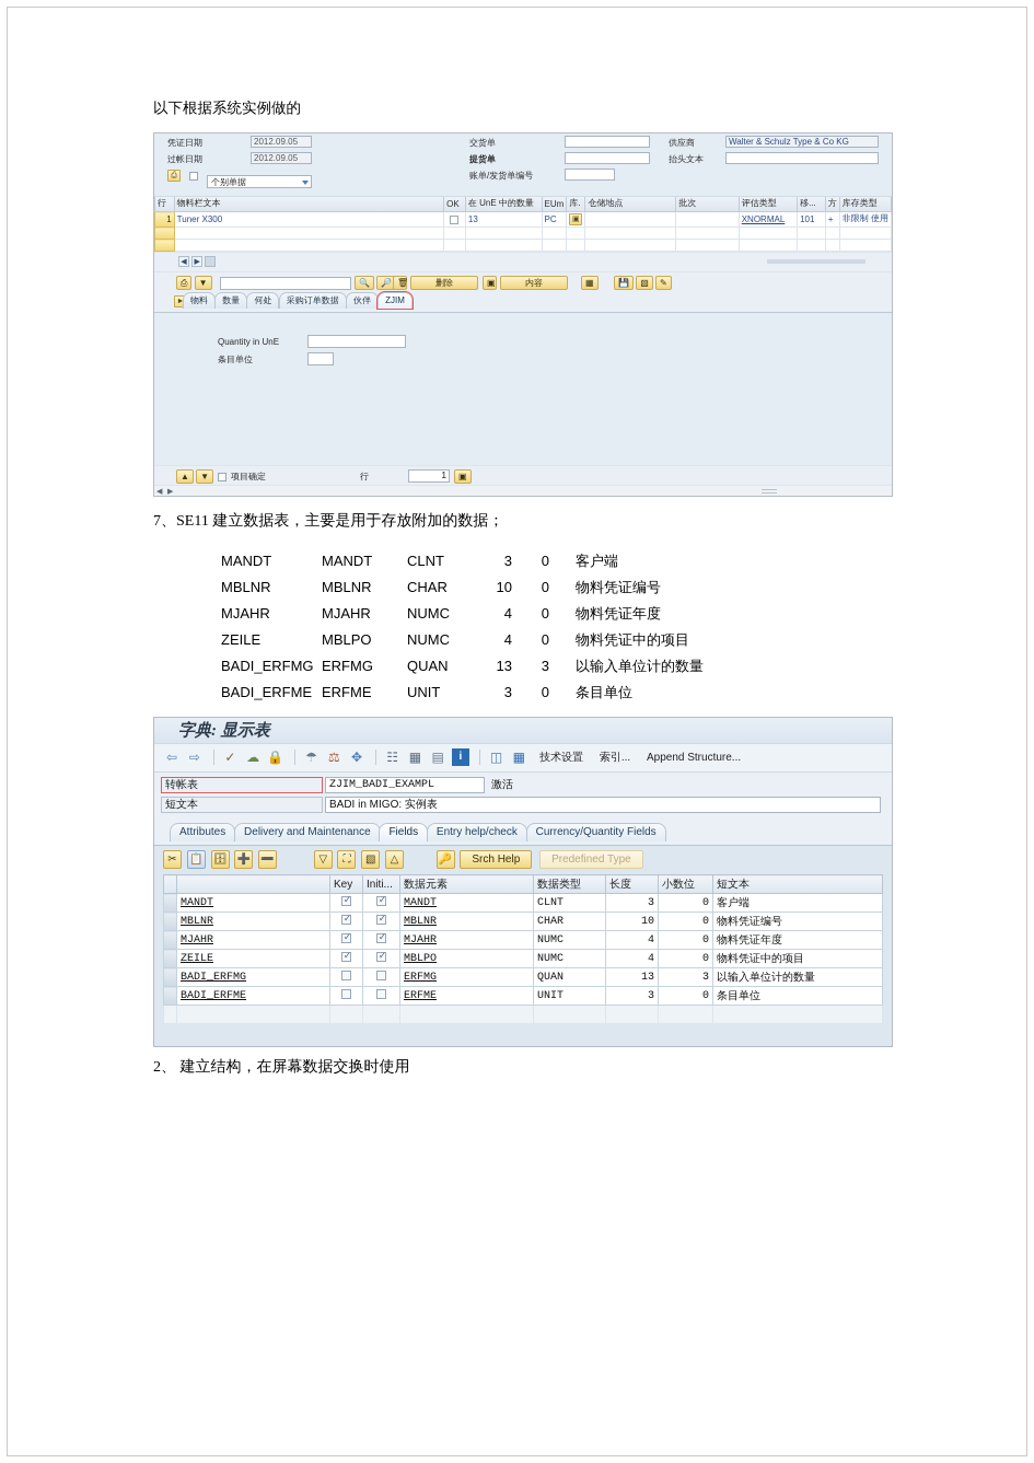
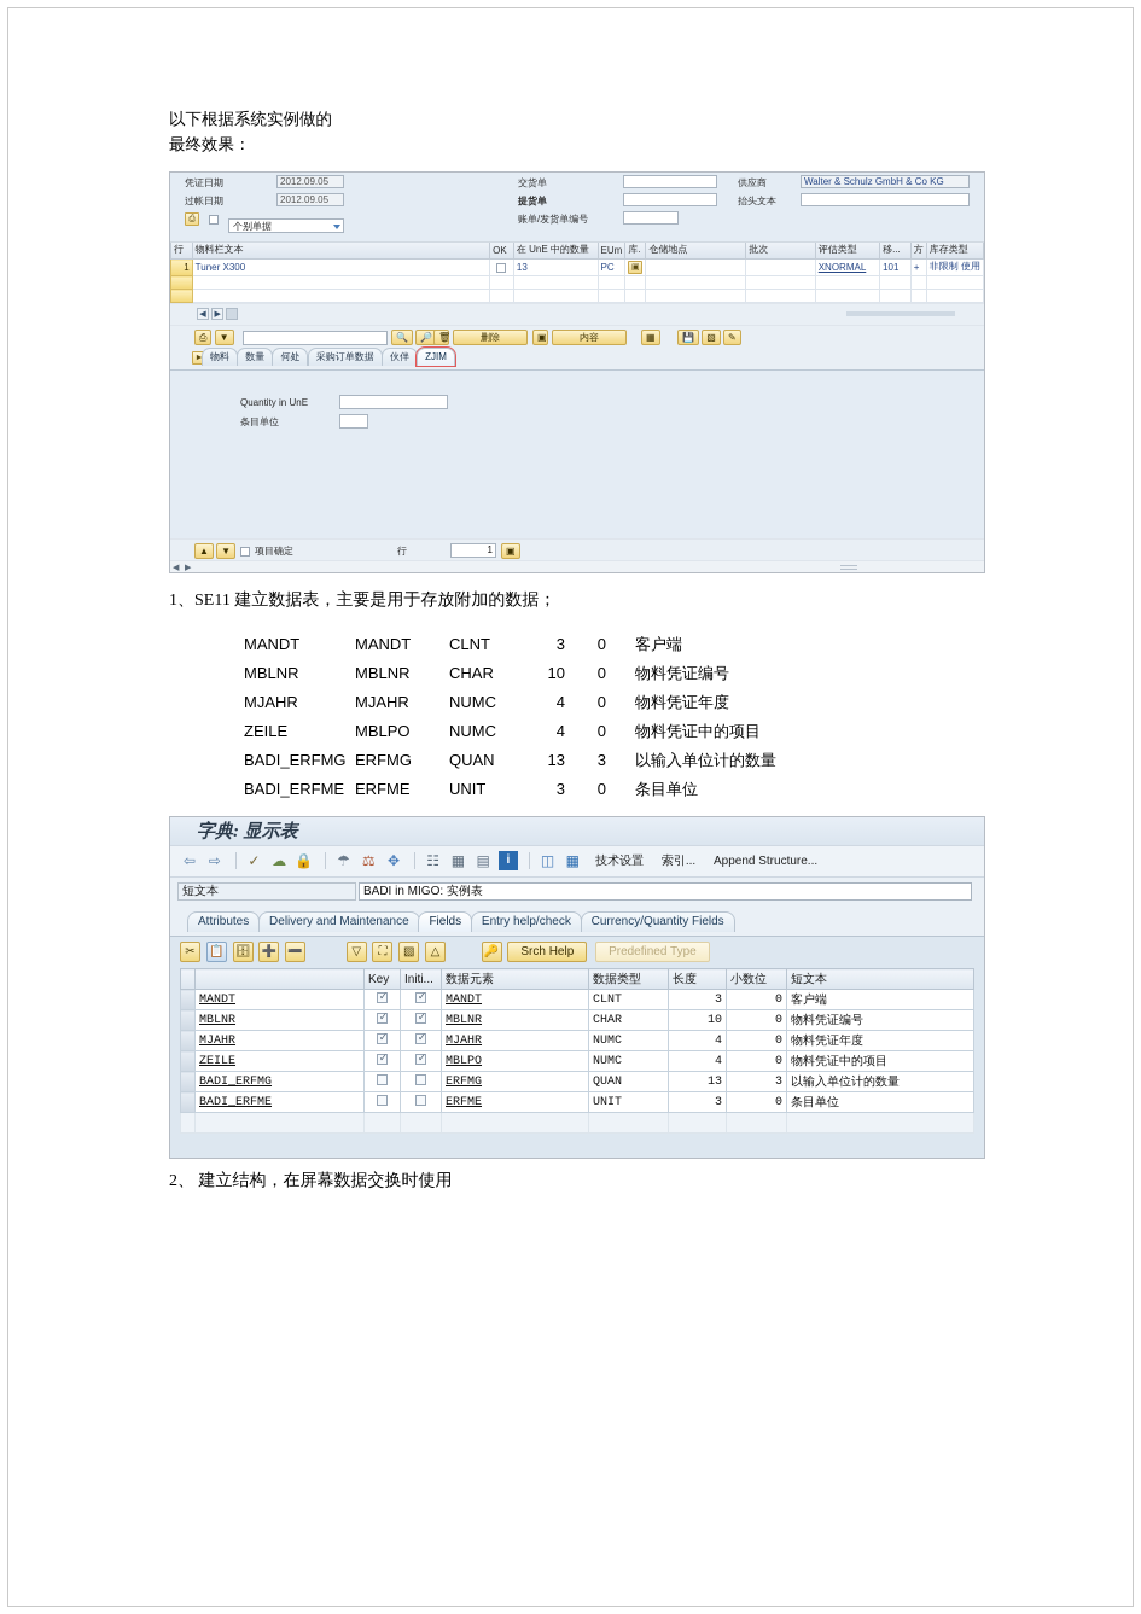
  以下根据系统实例做的
+ 最终效果：
  凭证日期
  2012.09.05
  过帐日期
  2012.09.05
  个别单据
  交货单
  提货单
  账单/发货单编号
  供应商
- Walter & Schulz Type & Co KG
+ Walter & Schulz GmbH & Co KG
  抬头文本
  行	物料栏文本	OK	在 UnE 中的数量	EUm	库.	仓储地点	批次	评估类型	移...	方	库存类型
  1	Tuner X300		13	PC				XNORMAL	101	+	非限制 使用
  ⎙ ▼
  🔍 🔎
  🗑
  删除
  ▣
  内容
  ▦
  💾 ▧ ✎
  物料 数量 何处 采购订单数据 伙伴 ZJIM
  Quantity in UnE
  条目单位
  ▲ ▼
  项目确定
  行
  1
  ▣
- 7、SE11 建立数据表，主要是用于存放附加的数据；
+ 1、SE11 建立数据表，主要是用于存放附加的数据；
  MANDT
  MANDT
  CLNT
  3
  0
  客户端
  MBLNR
  MBLNR
  CHAR
  10
  0
  物料凭证编号
  MJAHR
  MJAHR
  NUMC
  4
  0
  物料凭证年度
  ZEILE
  MBLPO
  NUMC
  4
  0
  物料凭证中的项目
  BADI_ERFMG
  ERFMG
  QUAN
  13
  3
  以输入单位计的数量
  BADI_ERFME
  ERFME
  UNIT
  3
  0
  条目单位
  字典: 显示表
  ⇦ ⇨ ✓ ☁ 🔒 ☂ ⚖ ✥ ☷ ▦ ▤ i ◫ ▦ 技术设置 索引... Append Structure...
- 转帐表
- ZJIM_BADI_EXAMPL
- 激活
  短文本
  BADI in MIGO: 实例表
  Attributes Delivery and Maintenance Fields Entry help/check Currency/Quantity Fields
  ✂ 📋 🗄 ➕ ➖ ▽ ⛶ ▧ △ 🔑 Srch Help Predefined Type
  		Key	Initi...	数据元素	数据类型	长度	小数位	短文本
  	MANDT			MANDT	CLNT	3	0	客户端
  	MBLNR			MBLNR	CHAR	10	0	物料凭证编号
  	MJAHR			MJAHR	NUMC	4	0	物料凭证年度
  	ZEILE			MBLPO	NUMC	4	0	物料凭证中的项目
  	BADI_ERFMG			ERFMG	QUAN	13	3	以输入单位计的数量
  	BADI_ERFME			ERFME	UNIT	3	0	条目单位
  2、 建立结构，在屏幕数据交换时使用
